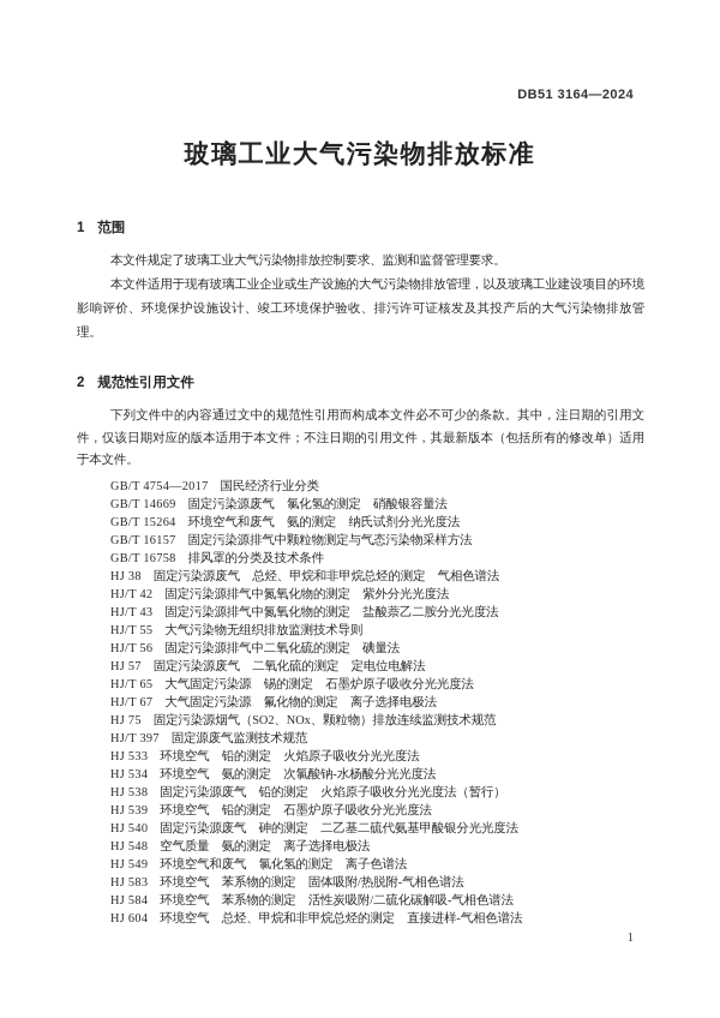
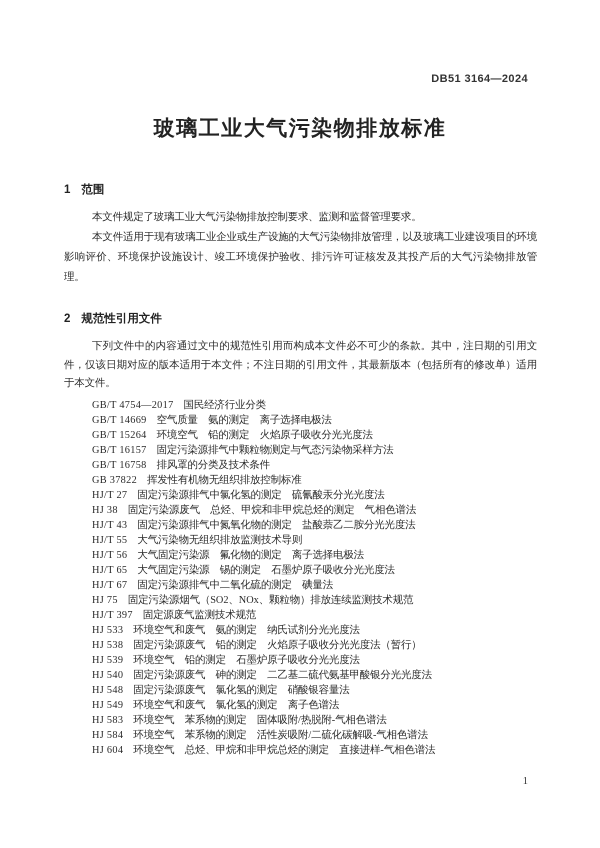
  DB51 3164—2024
  玻璃工业大气污染物排放标准
  1 范围
  本文件规定了玻璃工业大气污染物排放控制要求、监测和监督管理要求。
  本文件适用于现有玻璃工业企业或生产设施的大气污染物排放管理，以及玻璃工业建设项目的环境影响评价、环境保护设施设计、竣工环境保护验收、排污许可证核发及其投产后的大气污染物排放管理。
  2 规范性引用文件
  下列文件中的内容通过文中的规范性引用而构成本文件必不可少的条款。其中，注日期的引用文件，仅该日期对应的版本适用于本文件；不注日期的引用文件，其最新版本（包括所有的修改单）适用于本文件。
  GB/T 4754—2017 国民经济行业分类
- GB/T 14669 固定污染源废气 氯化氢的测定 硝酸银容量法
+ GB/T 14669 空气质量 氨的测定 离子选择电极法
- GB/T 15264 环境空气和废气 氨的测定 纳氏试剂分光光度法
+ GB/T 15264 环境空气 铅的测定 火焰原子吸收分光光度法
  GB/T 16157 固定污染源排气中颗粒物测定与气态污染物采样方法
  GB/T 16758 排风罩的分类及技术条件
+ GB 37822 挥发性有机物无组织排放控制标准
+ HJ/T 27 固定污染源排气中氯化氢的测定 硫氰酸汞分光光度法
  HJ 38 固定污染源废气 总烃、甲烷和非甲烷总烃的测定 气相色谱法
- HJ/T 42 固定污染源排气中氮氧化物的测定 紫外分光光度法
  HJ/T 43 固定污染源排气中氮氧化物的测定 盐酸萘乙二胺分光光度法
  HJ/T 55 大气污染物无组织排放监测技术导则
- HJ/T 56 固定污染源排气中二氧化硫的测定 碘量法
+ HJ/T 56 大气固定污染源 氟化物的测定 离子选择电极法
- HJ 57 固定污染源废气 二氧化硫的测定 定电位电解法
  HJ/T 65 大气固定污染源 锡的测定 石墨炉原子吸收分光光度法
- HJ/T 67 大气固定污染源 氟化物的测定 离子选择电极法
+ HJ/T 67 固定污染源排气中二氧化硫的测定 碘量法
  HJ 75 固定污染源烟气（SO2、NOx、颗粒物）排放连续监测技术规范
  HJ/T 397 固定源废气监测技术规范
- HJ 533 环境空气 铅的测定 火焰原子吸收分光光度法
+ HJ 533 环境空气和废气 氨的测定 纳氏试剂分光光度法
- HJ 534 环境空气 氨的测定 次氯酸钠-水杨酸分光光度法
  HJ 538 固定污染源废气 铅的测定 火焰原子吸收分光光度法（暂行）
  HJ 539 环境空气 铅的测定 石墨炉原子吸收分光光度法
  HJ 540 固定污染源废气 砷的测定 二乙基二硫代氨基甲酸银分光光度法
- HJ 548 空气质量 氨的测定 离子选择电极法
+ HJ 548 固定污染源废气 氯化氢的测定 硝酸银容量法
  HJ 549 环境空气和废气 氯化氢的测定 离子色谱法
  HJ 583 环境空气 苯系物的测定 固体吸附/热脱附-气相色谱法
  HJ 584 环境空气 苯系物的测定 活性炭吸附/二硫化碳解吸-气相色谱法
  HJ 604 环境空气 总烃、甲烷和非甲烷总烃的测定 直接进样-气相色谱法
  1
